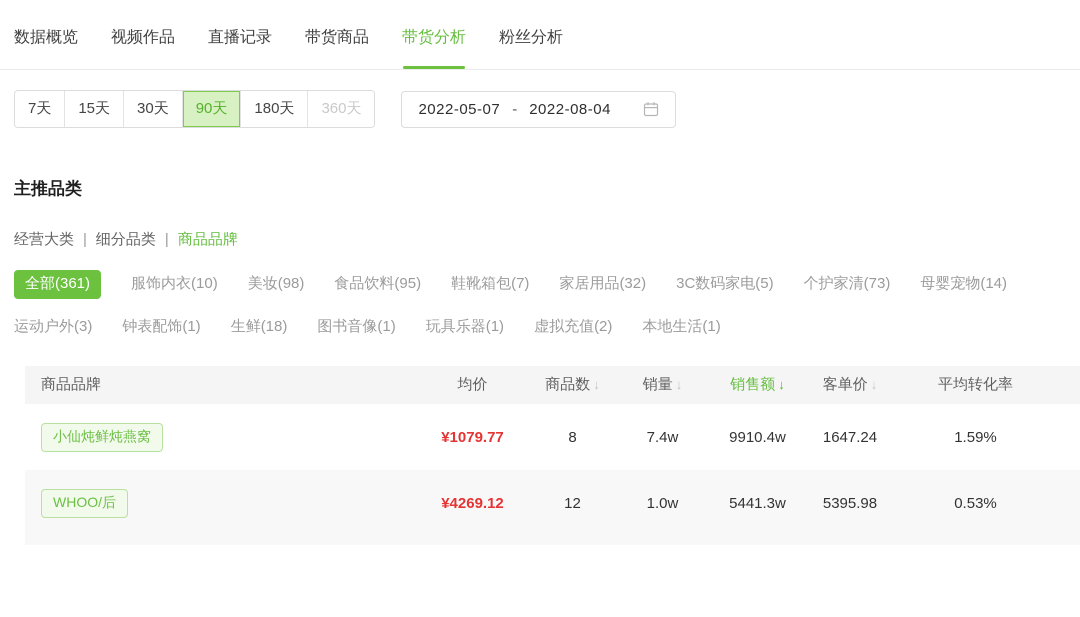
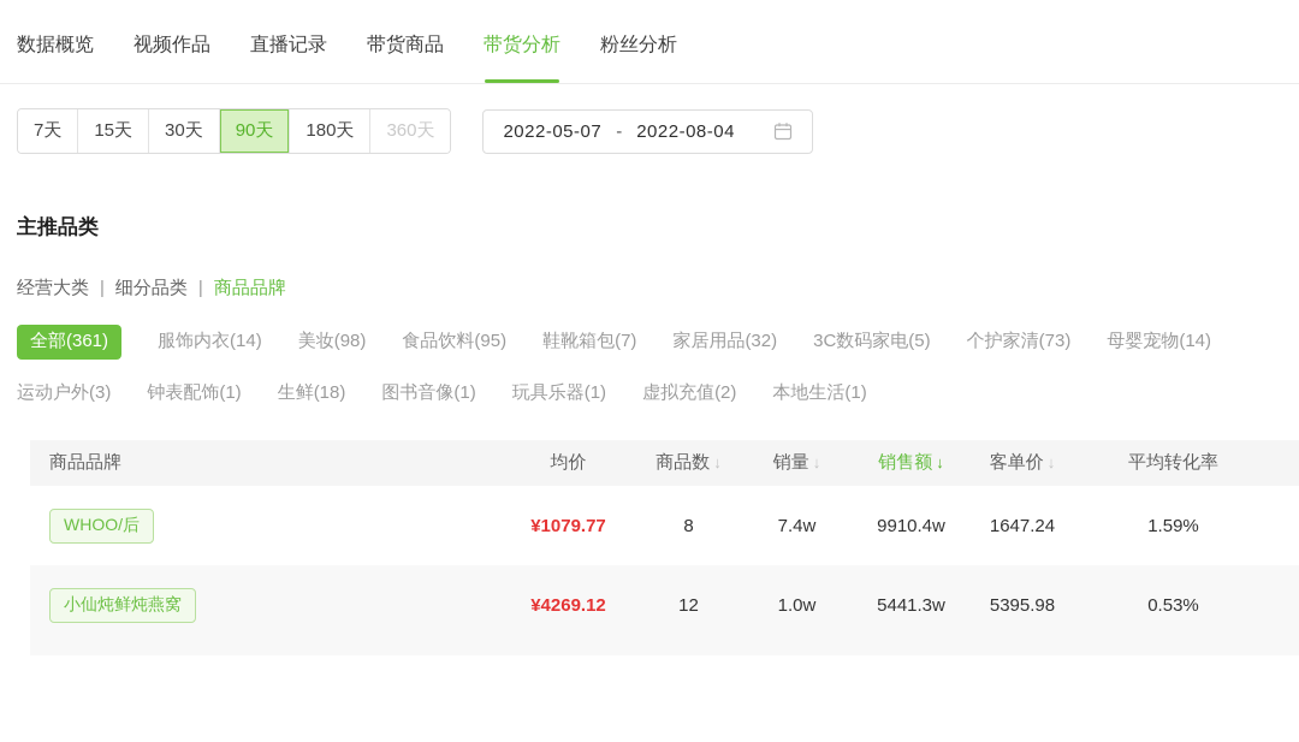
  数据概览
  视频作品
  直播记录
  带货商品
  带货分析
  粉丝分析
  7天
  15天
  30天
  90天
  180天
  360天
  2022-05-07
  -
  2022-08-04
  主推品类
  经营大类
  细分品类
  商品品牌
  全部(361)
- 服饰内衣(10)
+ 服饰内衣(14)
  美妆(98)
  食品饮料(95)
  鞋靴箱包(7)
  家居用品(32)
  3C数码家电(5)
  个护家清(73)
  母婴宠物(14)
  运动户外(3)
  钟表配饰(1)
  生鲜(18)
  图书音像(1)
  玩具乐器(1)
  虚拟充值(2)
  本地生活(1)
  商品品牌
  均价
  商品数 ↓
  销量 ↓
  销售额 ↓
  客单价 ↓
  平均转化率
- 小仙炖鲜炖燕窝
+ WHOO/后
  ¥1079.77
  8
  7.4w
  9910.4w
  1647.24
  1.59%
- WHOO/后
+ 小仙炖鲜炖燕窝
  ¥4269.12
  12
  1.0w
  5441.3w
  5395.98
  0.53%
